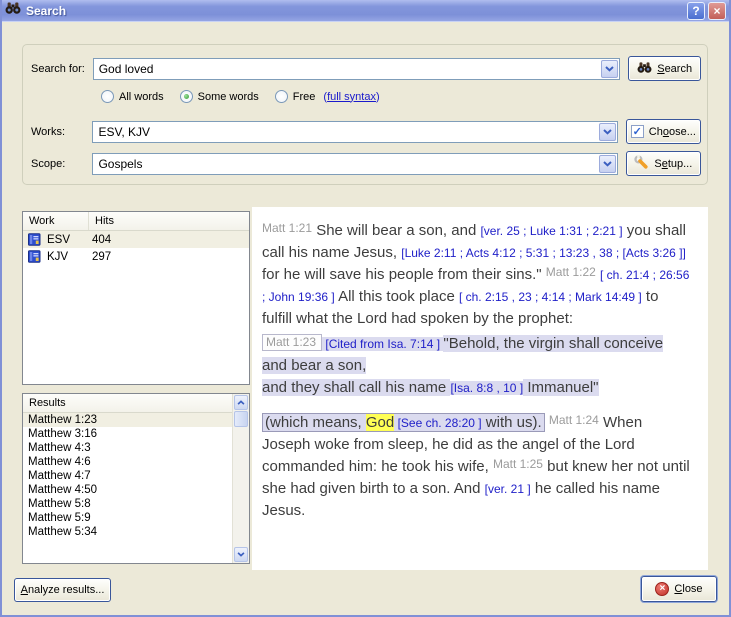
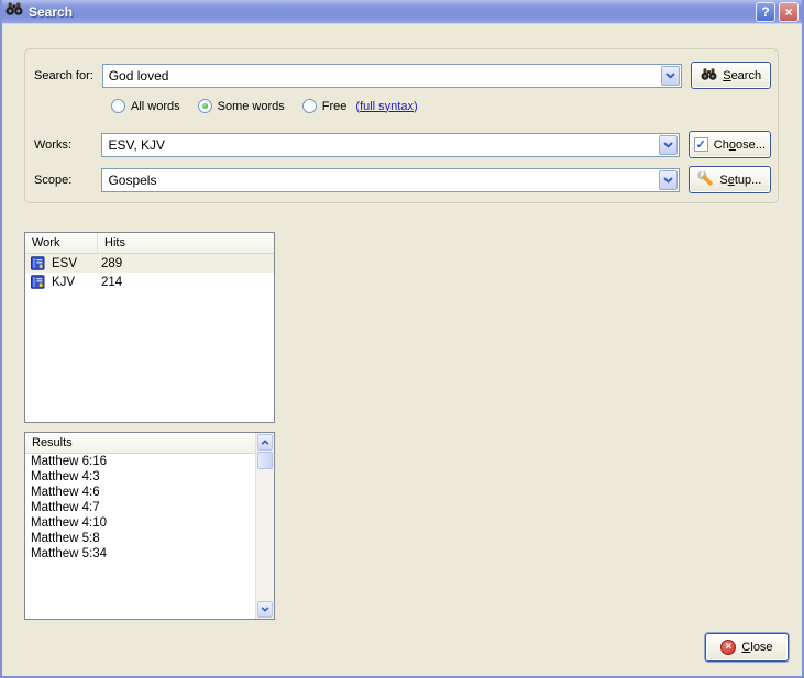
  Search
  ?
  ×
  Search for:
  God loved
  Search
  All words
  Some words
  Free
  (full syntax)
  Works:
  ESV, KJV
  ✓
  Choose...
  Scope:
  Gospels
  Setup...
  Work
  Hits
  ESV
- 404
+ 289
  KJV
- 297
+ 214
  Results
- Matthew 1:23
- Matthew 3:16
+ Matthew 6:16
  Matthew 4:3
  Matthew 4:6
  Matthew 4:7
- Matthew 4:50
+ Matthew 4:10
  Matthew 5:8
- Matthew 5:9
  Matthew 5:34
- Matt 1:21 She will bear a son, and [ver. 25 ; Luke 1:31 ; 2:21 ] you shall call his name Jesus, [Luke 2:11 ; Acts 4:12 ; 5:31 ; 13:23 , 38 ; [Acts 3:26 ]] for he will save his people from their sins." Matt 1:22 [ ch. 21:4 ; 26:56 ; John 19:36 ] All this took place [ ch. 2:15 , 23 ; 4:14 ; Mark 14:49 ] to fulfill what the Lord had spoken by the prophet:
- Matt 1:23 [Cited from Isa. 7:14 ] "Behold, the virgin shall conceive and bear a son,
- and they shall call his name [Isa. 8:8 , 10 ] Immanuel"
- (which means, God [See ch. 28:20 ] with us). Matt 1:24 When Joseph woke from sleep, he did as the angel of the Lord commanded him: he took his wife, Matt 1:25 but knew her not until she had given birth to a son. And [ver. 21 ] he called his name Jesus.
- Analyze results...
  ×
  Close
